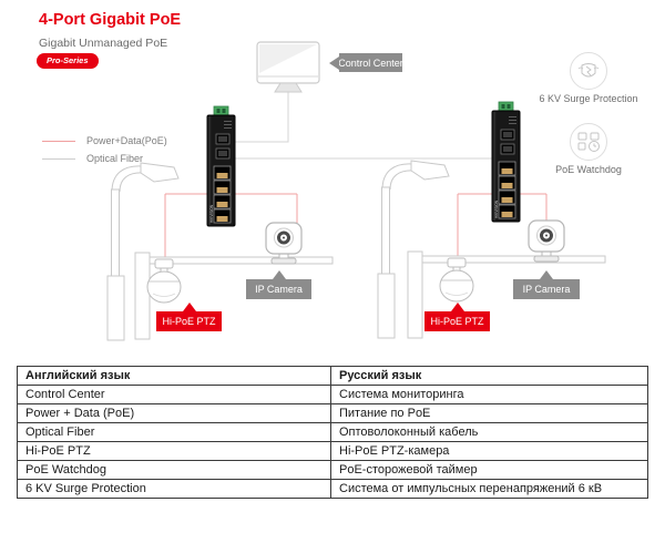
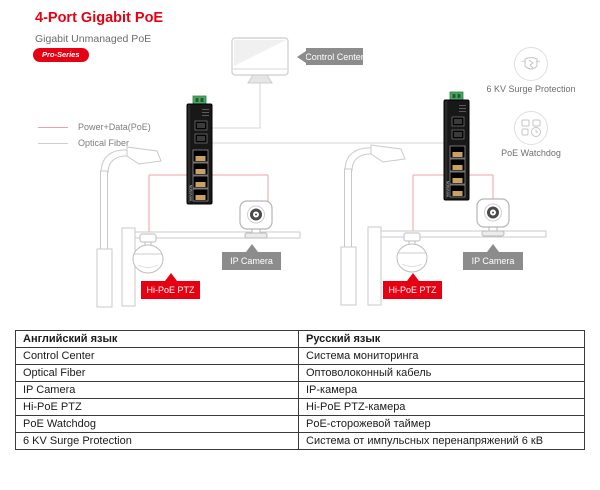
  4-Port Gigabit PoE
  Gigabit Unmanaged PoE
  Pro-Series
  Power+Data(PoE)
  Optical Fiber
  Control Center
  IP Camera
  Hi-PoE PTZ
  IP Camera
  Hi-PoE PTZ
  6 KV Surge Protection
  PoE Watchdog
  Английский язык	Русский язык
  Control Center	Система мониторинга
- Power + Data (PoE)	Питание по PoE
  Optical Fiber	Оптоволоконный кабель
+ IP Camera	IP-камера
  Hi-PoE PTZ	Hi-PoE PTZ-камера
  PoE Watchdog	PoE-сторожевой таймер
  6 KV Surge Protection	Система от импульсных перенапряжений 6 кВ
